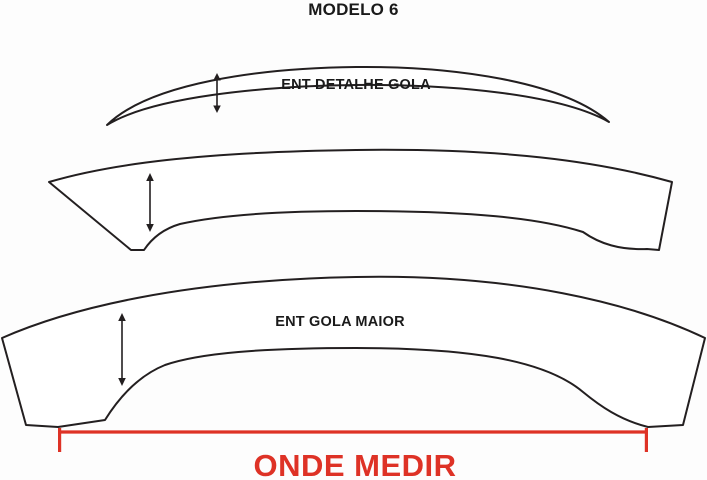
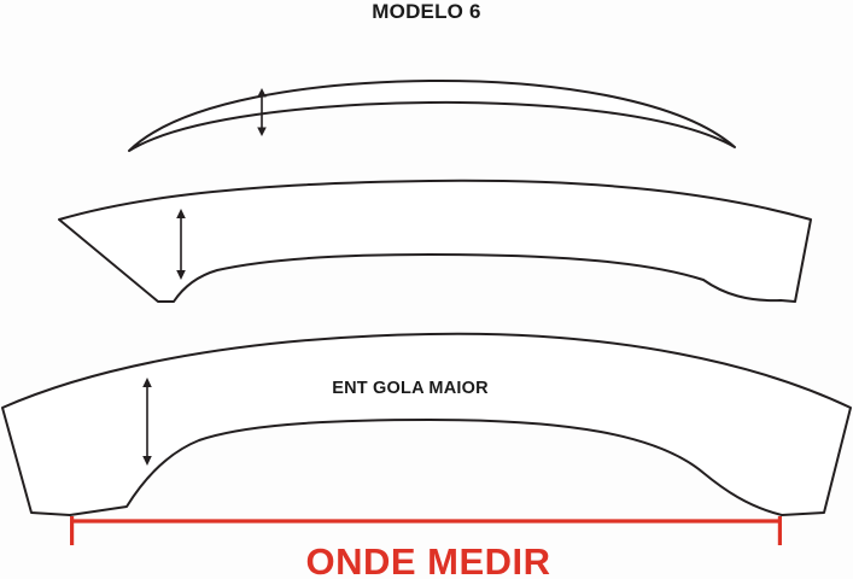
  MODELO 6
- ENT DETALHE GOLA
  ENT GOLA MAIOR
  ONDE MEDIR
